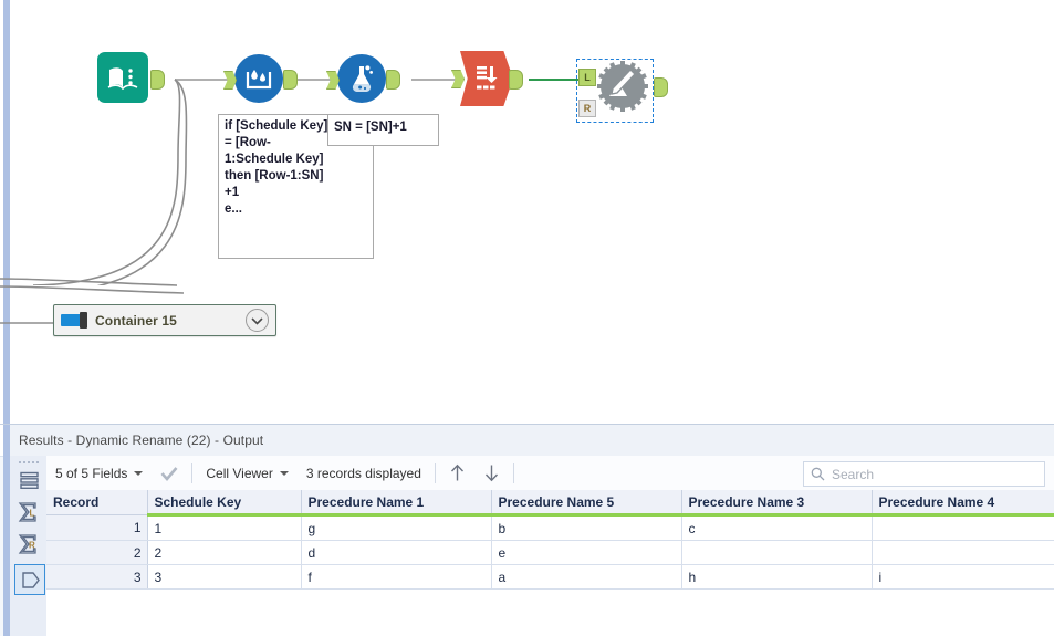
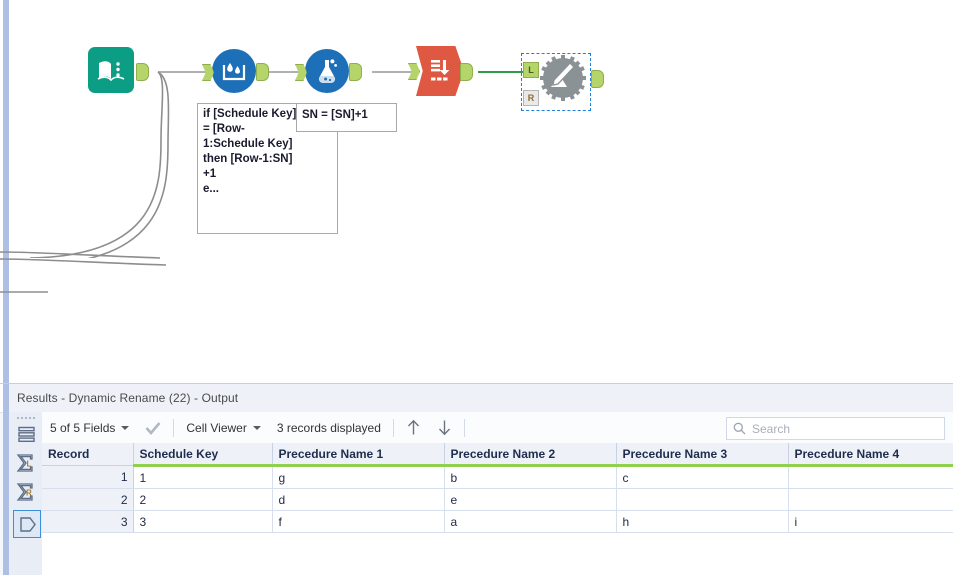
  L
  R
  if [Schedule Key]
  = [Row-
  1:Schedule Key]
  then [Row-1:SN]
  +1
  e...
  SN = [SN]+1
- Container 15
  Results - Dynamic Rename (22) - Output
  L
  R
  5 of 5 Fields
  Cell Viewer
  3 records displayed
  Search
- Record	Schedule Key	Precedure Name 1	Precedure Name 5	Precedure Name 3	Precedure Name 4
+ Record	Schedule Key	Precedure Name 1	Precedure Name 2	Precedure Name 3	Precedure Name 4
  1	1	g	b	c
  2	2	d	e
  3	3	f	a	h	i
